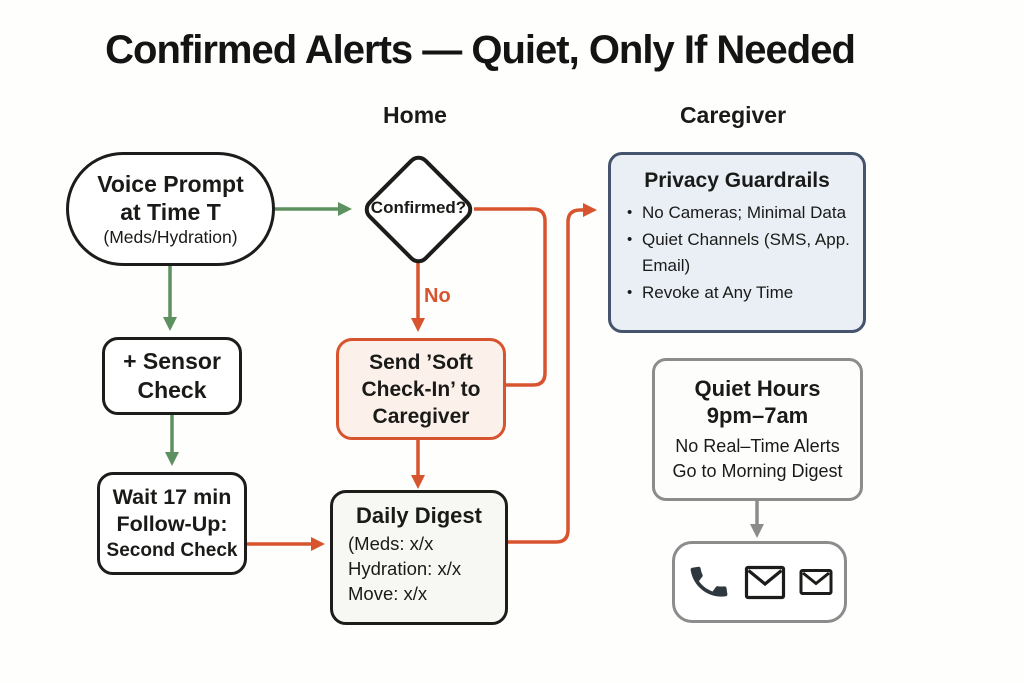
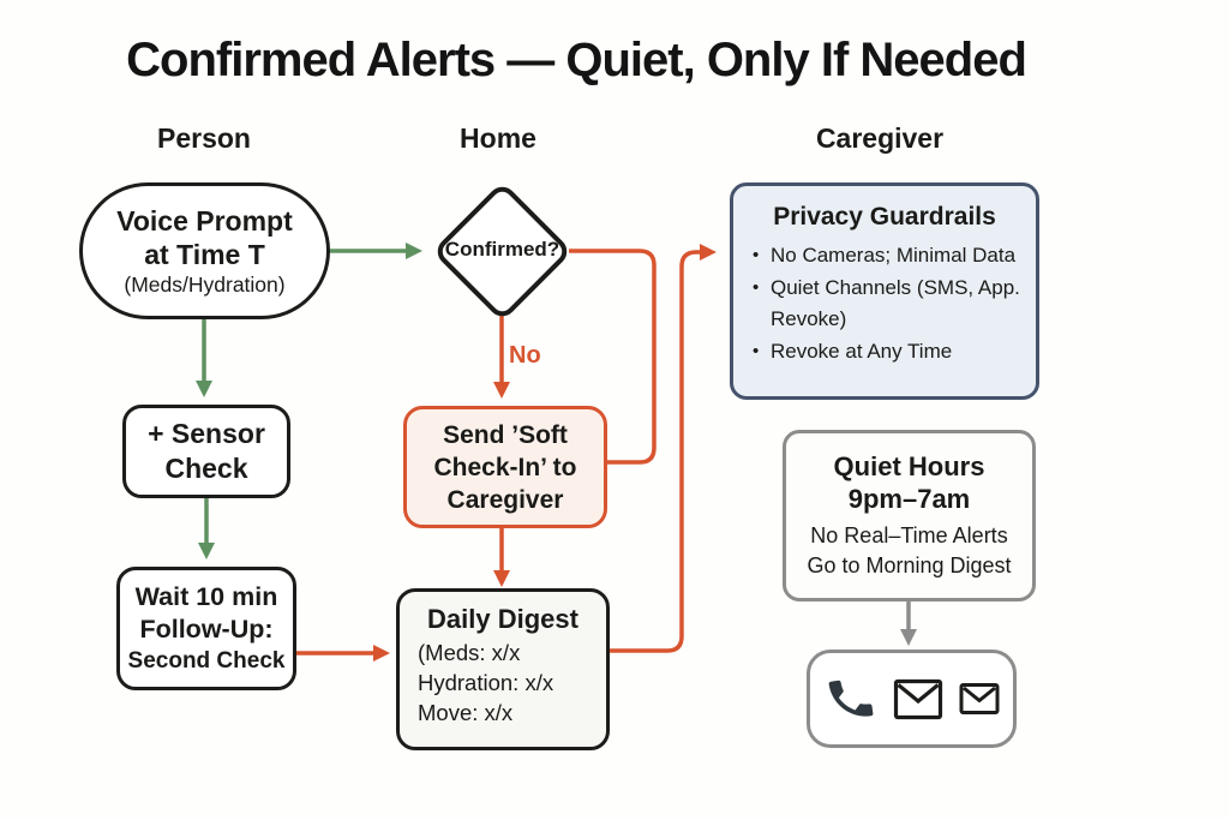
  Confirmed Alerts — Quiet, Only If Needed
+ Person
  Home
  Caregiver
  Voice Prompt
  at Time T
  (Meds/Hydration)
  + Sensor
  Check
- Wait 17 min
+ Wait 10 min
  Follow-Up:
  Second Check
  Confirmed?
  No
  Send ’Soft
  Check-In’ to
  Caregiver
  Daily Digest
  (Meds: x/x
  Hydration: x/x
  Move: x/x
  Privacy Guardrails
  •
  No Cameras; Minimal Data
  •
- Quiet Channels (SMS, App. Email)
+ Quiet Channels (SMS, App. Revoke)
  •
  Revoke at Any Time
  Quiet Hours
  9pm–7am
  No Real–Time Alerts
  Go to Morning Digest
